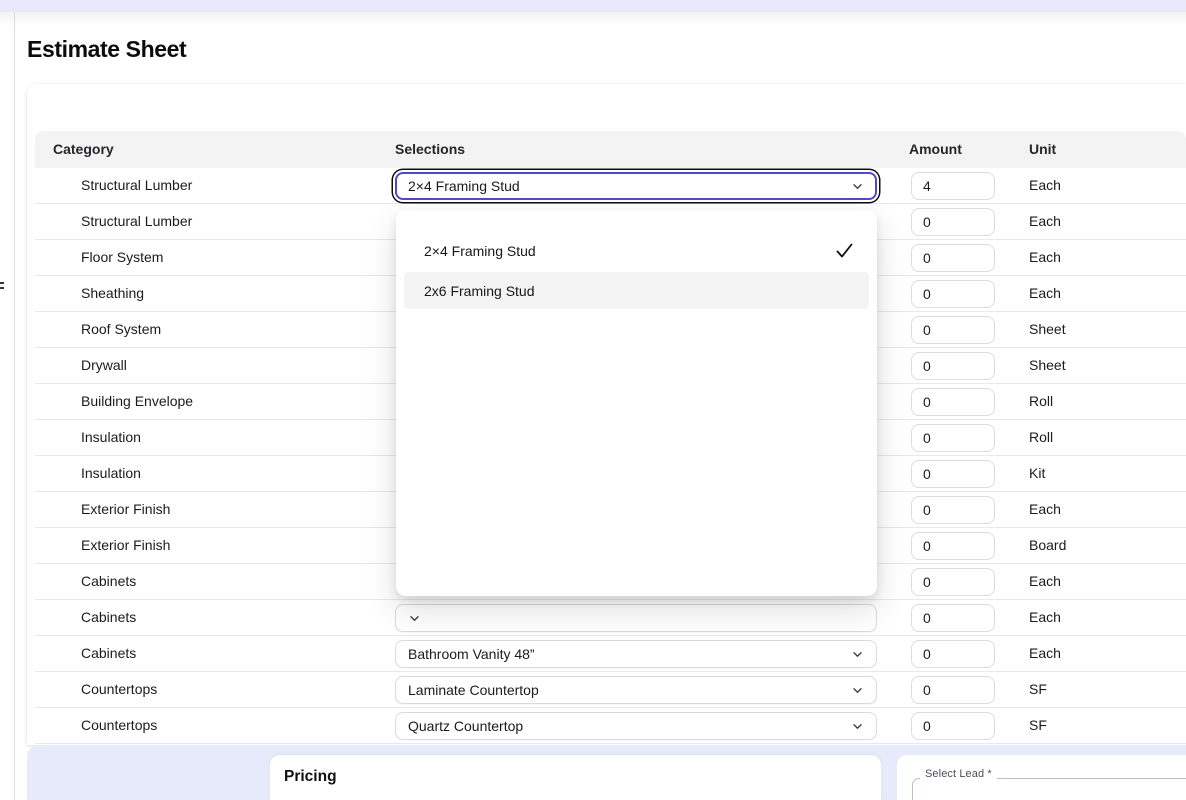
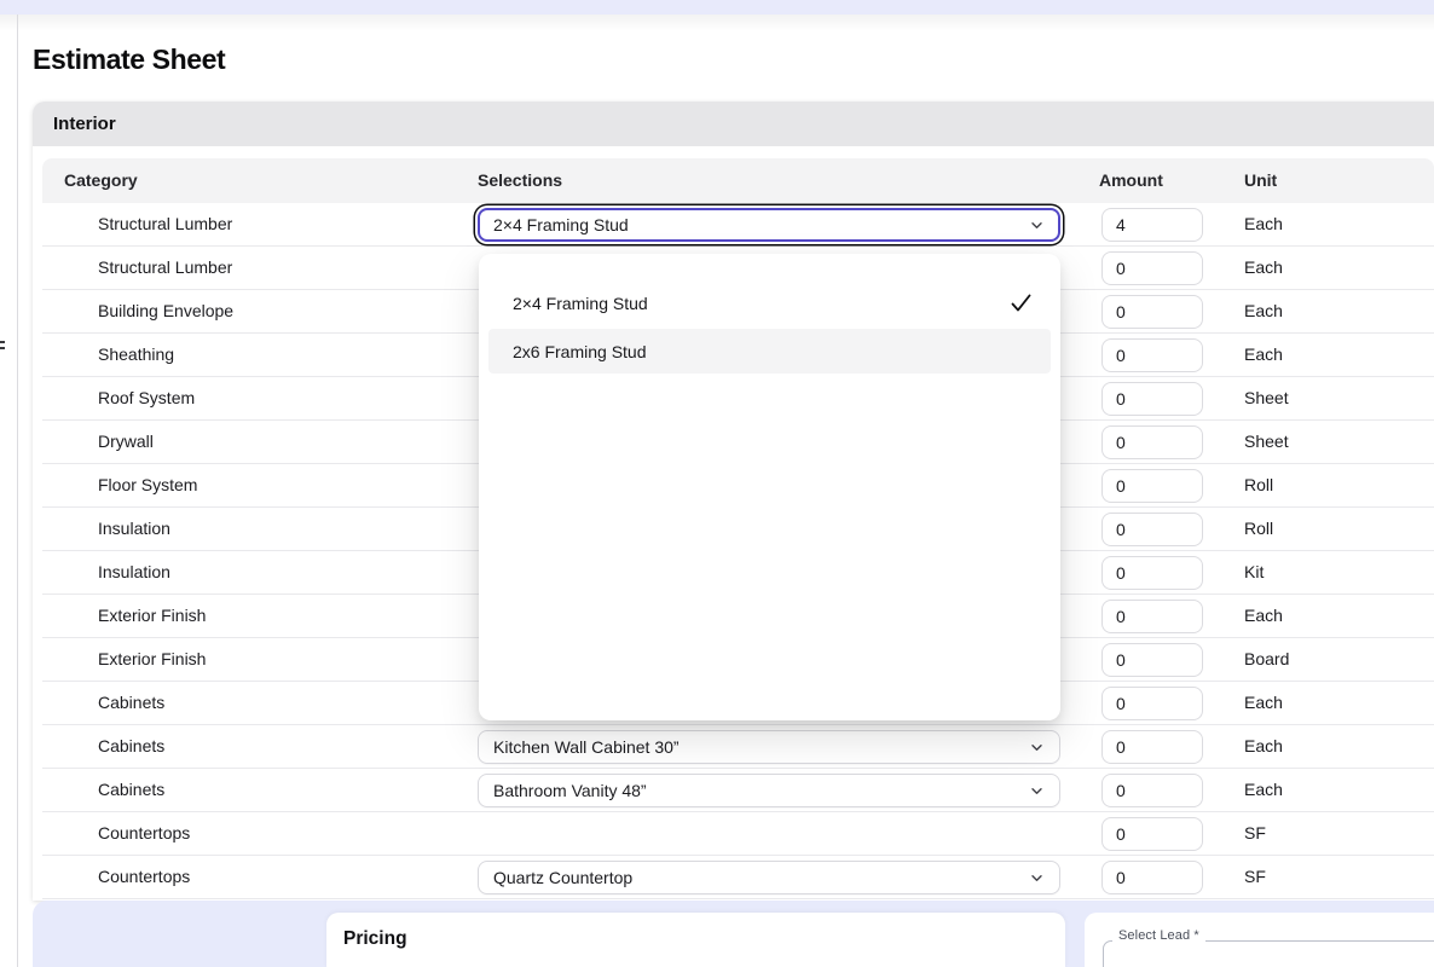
  Estimate Sheet
+ Interior
  Category
  Selections
  Amount
  Unit
  Structural Lumber
  2×4 Framing Stud
  4
  Each
  Structural Lumber
  0
  Each
- Floor System
+ Building Envelope
  0
  Each
  Sheathing
  0
  Each
  Roof System
  0
  Sheet
  Drywall
  0
  Sheet
- Building Envelope
+ Floor System
  0
  Roll
  Insulation
  0
  Roll
  Insulation
  0
  Kit
  Exterior Finish
  0
  Each
  Exterior Finish
  0
  Board
  Cabinets
  0
  Each
  Cabinets
+ Kitchen Wall Cabinet 30”
  0
  Each
  Cabinets
  Bathroom Vanity 48”
  0
  Each
  Countertops
- Laminate Countertop
  0
  SF
  Countertops
  Quartz Countertop
  0
  SF
  2×4 Framing Stud
  2x6 Framing Stud
  Pricing
  Select Lead *
